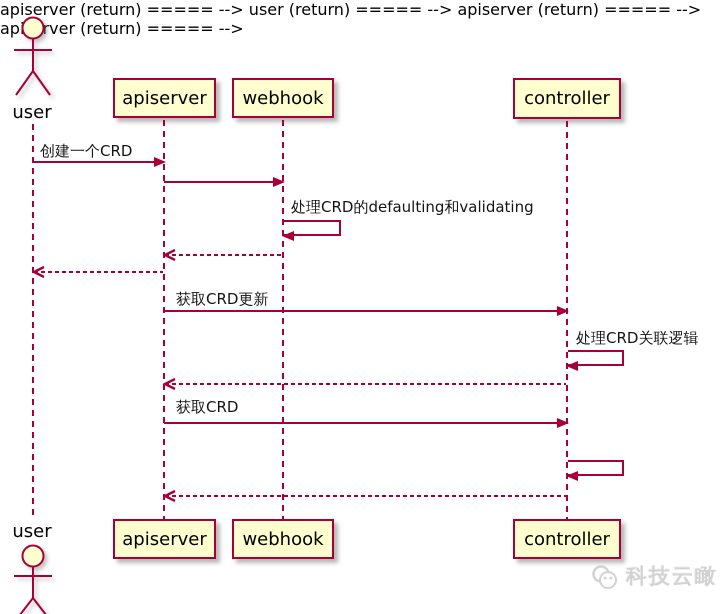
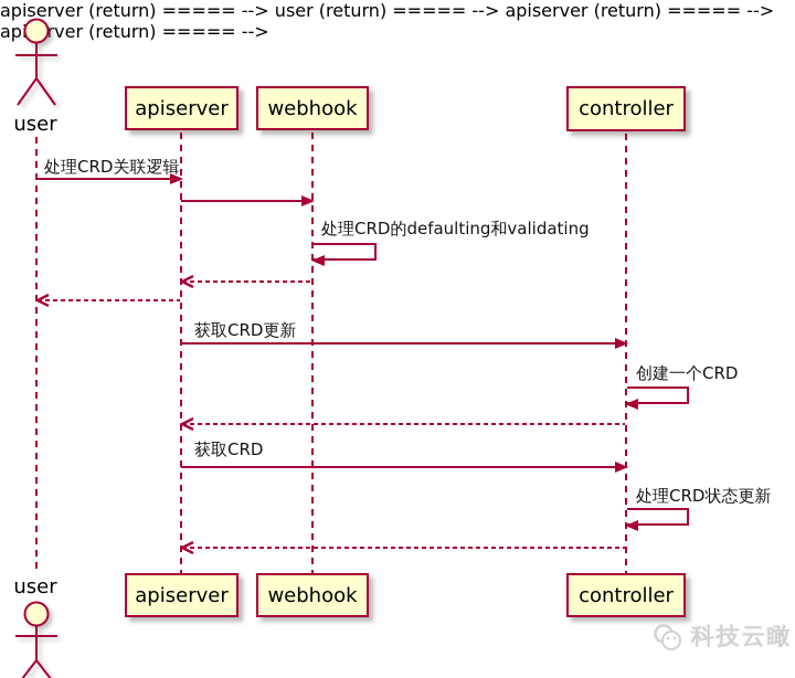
  user
  apiserver
  webhook
  controller
- 创建一个CRD
+ 处理CRD关联逻辑
  处理CRD的defaulting和validating
  apiserver (return) ===== --> user (return) ===== -->
  获取CRD更新
- 处理CRD关联逻辑
+ 创建一个CRD
  apiserver (return) ===== -->
  获取CRD
+ 处理CRD状态更新
  apiserver (return) ===== -->
  apiserver
  webhook
  controller
  user
  科技云瞰
